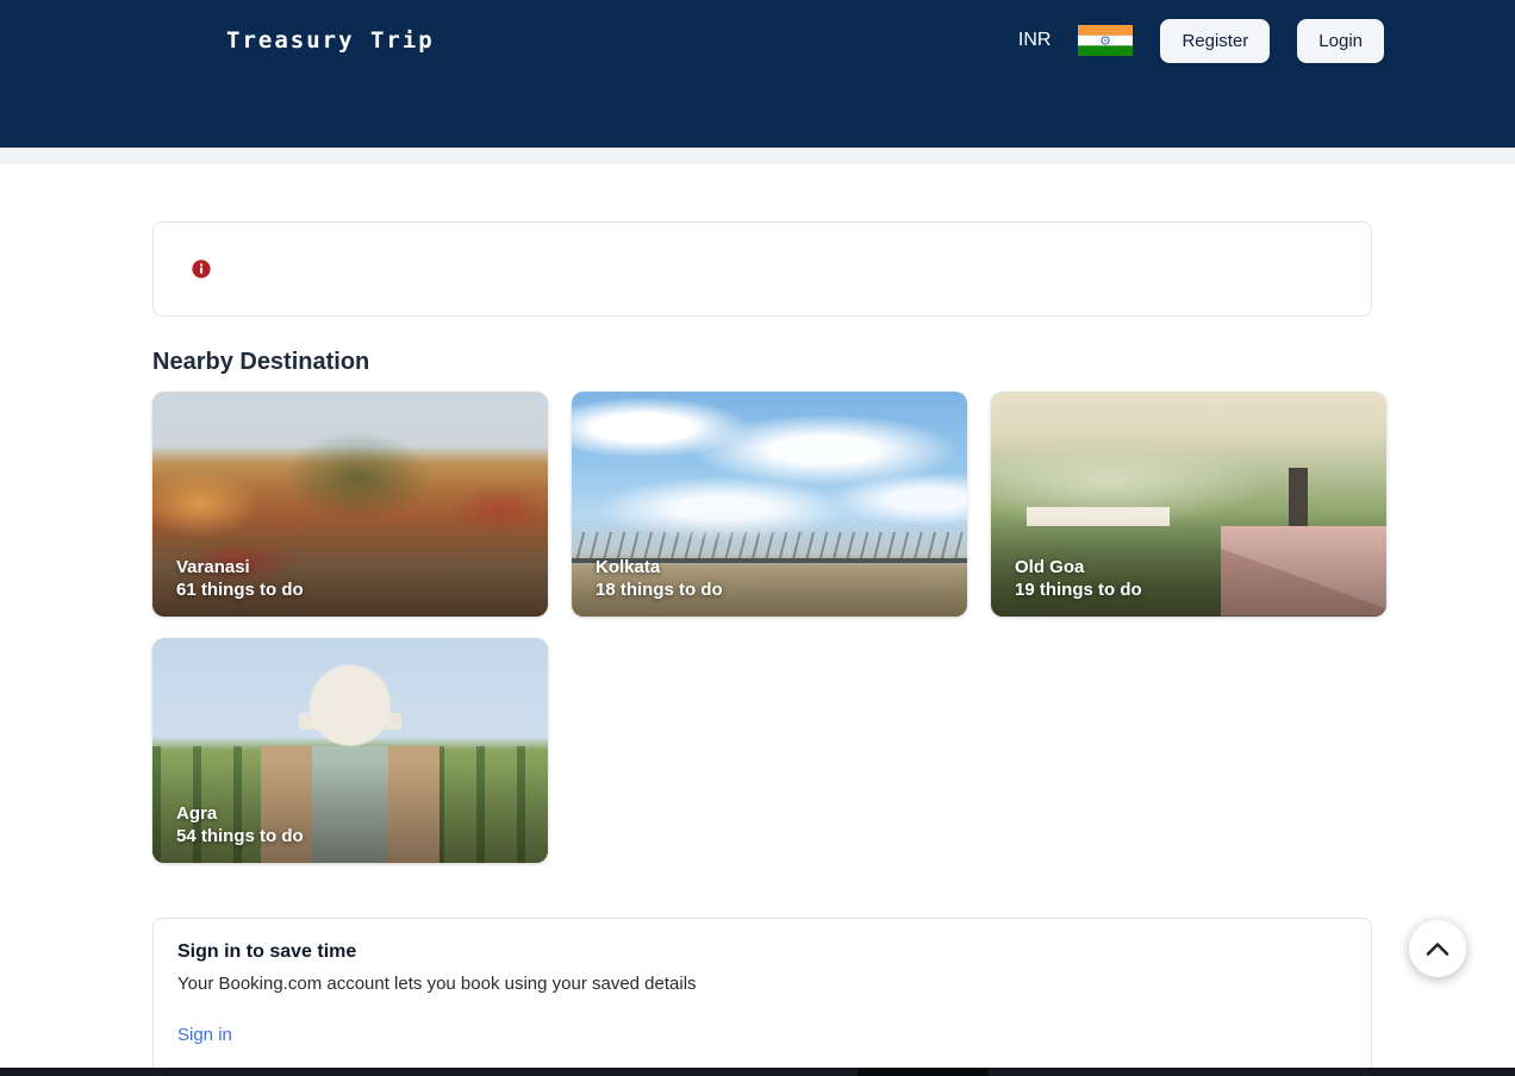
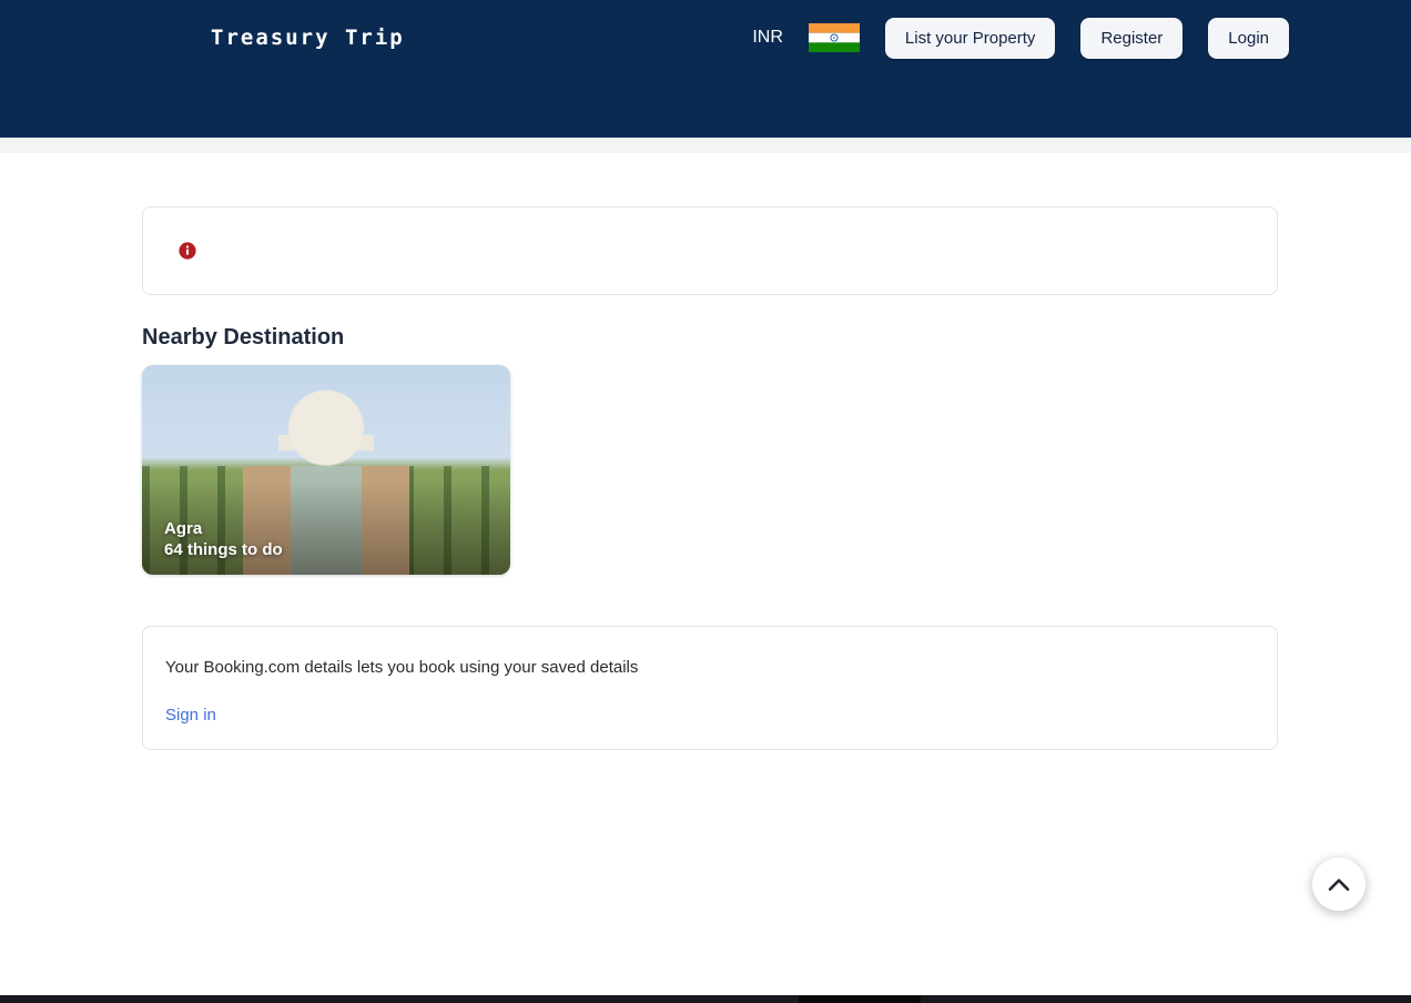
  Treasury Trip
  INR
+ List your Property
  Register
  Login
  Nearby Destination
- Varanasi
- 61 things to do
- Kolkata
- 18 things to do
- Old Goa
- 19 things to do
  Agra
- 54 things to do
+ 64 things to do
- Sign in to save time
- Your Booking.com account lets you book using your saved details
+ Your Booking.com details lets you book using your saved details
  Sign in
